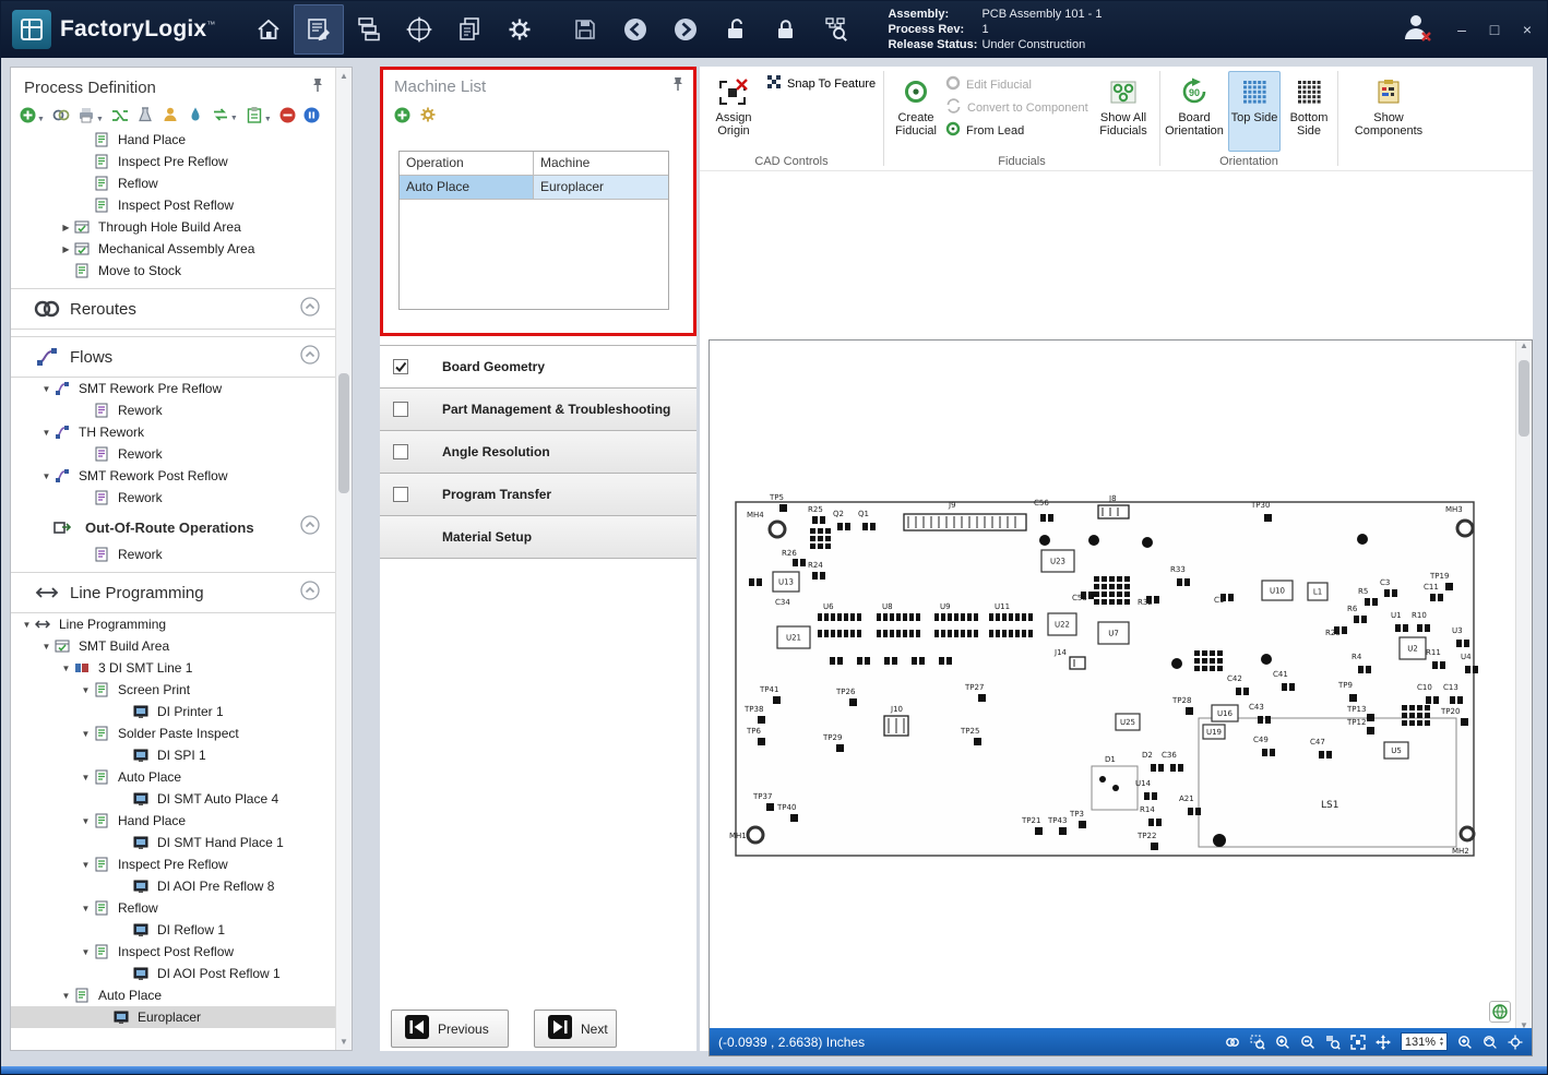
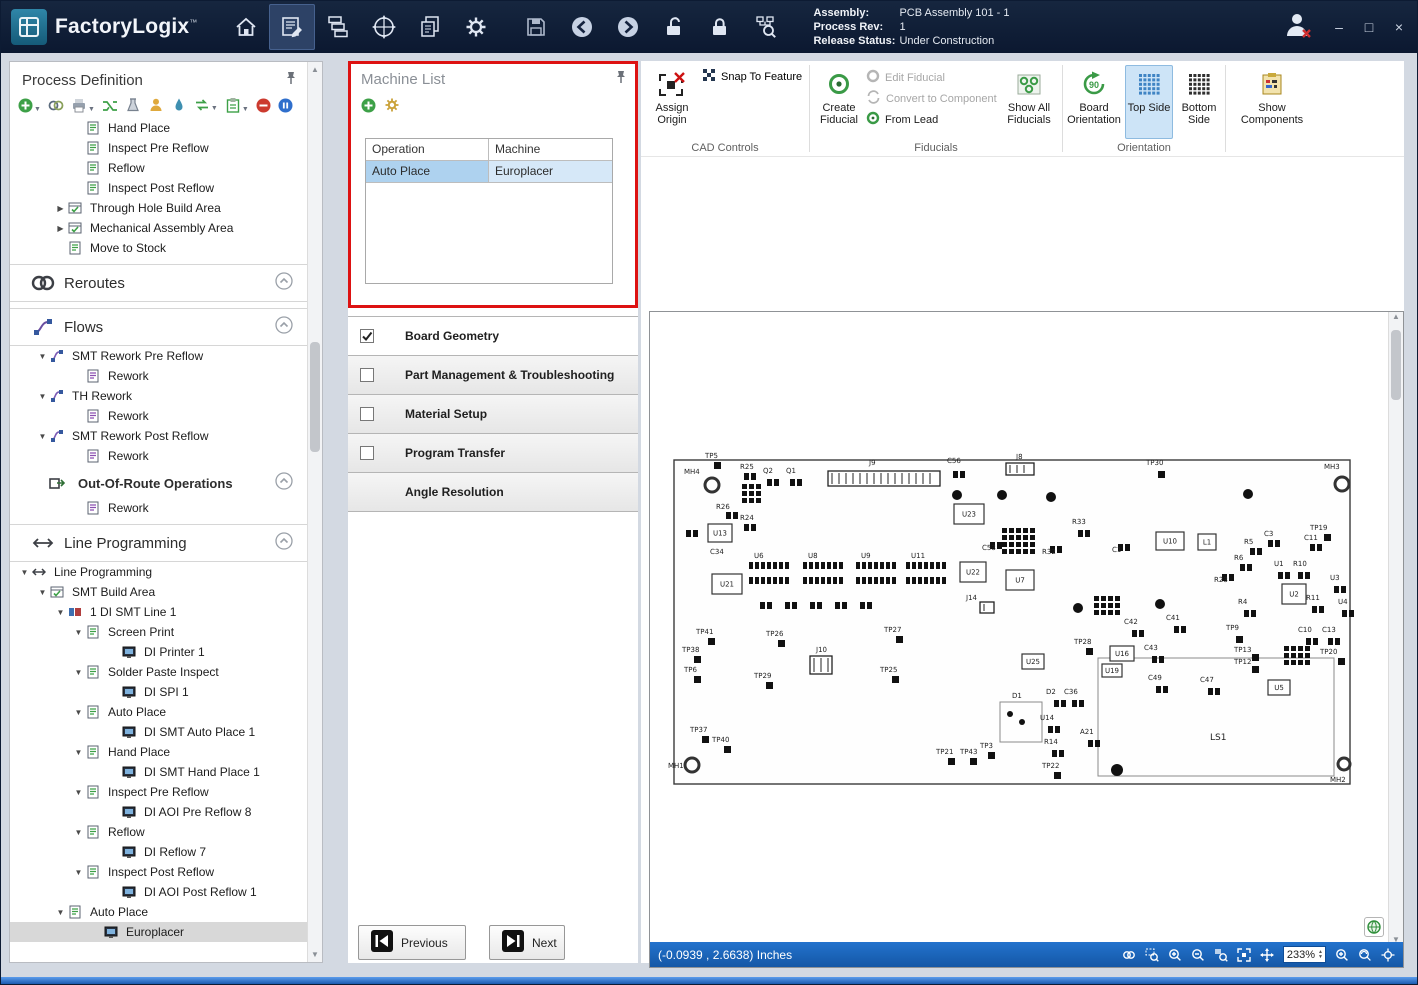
  FactoryLogix™
  Assembly:
  PCB Assembly 101 - 1
  Process Rev:
  1
  Release Status:
  Under Construction
  –
  □
  ×
  Process Definition
  Hand Place
  Inspect Pre Reflow
  Reflow
  Inspect Post Reflow
  ▶
  Through Hole Build Area
  ▶
  Mechanical Assembly Area
  Move to Stock
  Reroutes
  Flows
  ▼
  SMT Rework Pre Reflow
  Rework
  ▼
  TH Rework
  Rework
  ▼
  SMT Rework Post Reflow
  Rework
  Out-Of-Route Operations
  Rework
  Line Programming
  ▼
  Line Programming
  ▼
  SMT Build Area
  ▼
- 3 DI SMT Line 1
+ 1 DI SMT Line 1
  ▼
  Screen Print
  DI Printer 1
  ▼
  Solder Paste Inspect
  DI SPI 1
  ▼
  Auto Place
- DI SMT Auto Place 4
+ DI SMT Auto Place 1
  ▼
  Hand Place
  DI SMT Hand Place 1
  ▼
  Inspect Pre Reflow
  DI AOI Pre Reflow 8
  ▼
  Reflow
- DI Reflow 1
+ DI Reflow 7
  ▼
  Inspect Post Reflow
  DI AOI Post Reflow 1
  ▼
  Auto Place
  Europlacer
  ▲
  ▼
  Machine List
  Operation
  Machine
  Auto Place
  Europlacer
  Board Geometry
  Part Management & Troubleshooting
- Angle Resolution
+ Material Setup
  Program Transfer
- Material Setup
+ Angle Resolution
  Previous
  Next
  Assign Origin
  Snap To Feature
  CAD Controls
  Create Fiducial
  Edit Fiducial
  Convert to Component
  From Lead
  Show All Fiducials
  Fiducials
  90
  Board Orientation
  Top Side
  Bottom Side
  Orientation
  Show Components
  MH4
  MH3
  MH1
  MH2
  TP5
  R25
  Q2
  Q1
  J9
  C56
  J8
  TP30
  U13
  R26
  R24
  C34
  U6
  U8
  U9
  U11
  U21
  U23
  C53
  U22
  U7
  J14
  C1
  R33
  R32
  U10
  L1
  R5
  C3
  C11
  TP19
  R6
  R23
  U1
  R10
  U3
  U2
  R11
  U4
  R4
  C10
  C13
  TP9
  C41
  C42
  C43
  C49
  C47
  U16
  U19
  TP28
  TP41
  TP38
  TP6
  TP26
  TP27
  TP25
  TP29
  J10
  D2
  C36
  D1
  U14
  R14
  A21
  TP22
  TP21
  TP43
  TP3
  TP37
  TP40
  LS1
  TP13
  TP12
  TP20
  U5
  U25
  ▲
  ▼
  (-0.0939 , 2.6638) Inches
- 131%
+ 233%
